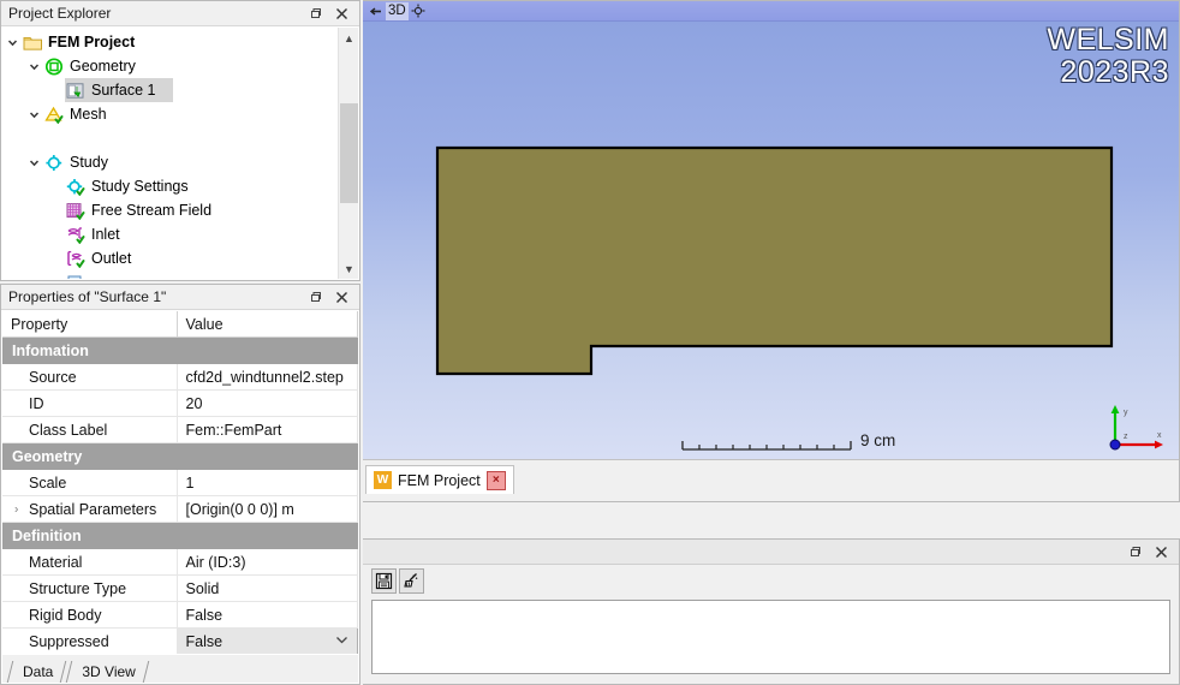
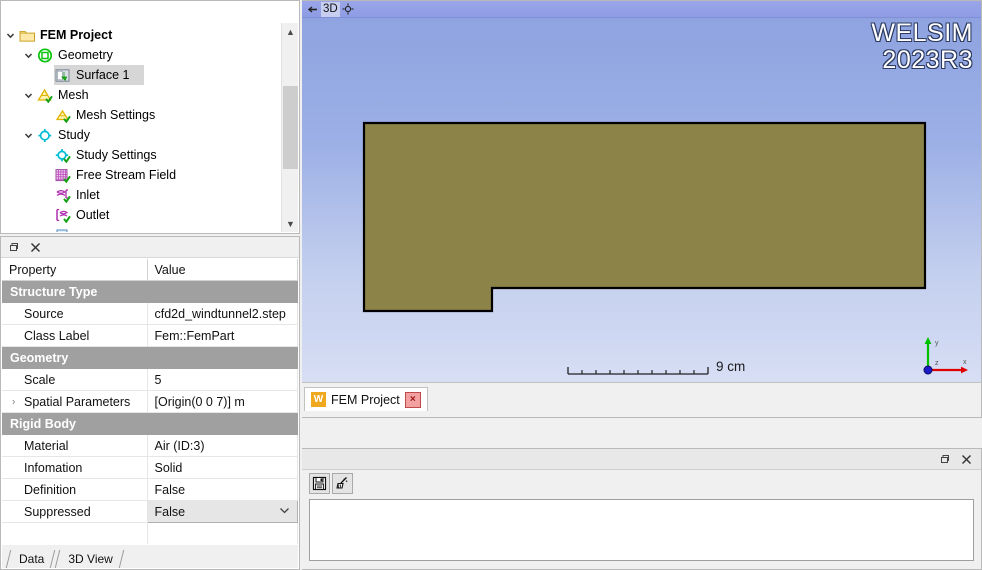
- Project Explorer
  FEM Project
  Geometry
  Surface 1
  Mesh
+ Mesh Settings
  Study
  Study Settings
  Free Stream Field
  Inlet
  Outlet
  ▲
  ▼
- Properties of "Surface 1"
  Property	Value
- Infomation
+ Structure Type
  Source	cfd2d_windtunnel2.step
- ID	20
  Class Label	Fem::FemPart
  Geometry
- Scale	1
+ Scale	5
- Spatial Parameters›	[Origin(0 0 0)] m
+ Spatial Parameters›	[Origin(0 0 7)] m
- Definition
+ Rigid Body
  Material	Air (ID:3)
- Structure Type	Solid
+ Infomation	Solid
- Rigid Body	False
+ Definition	False
  Suppressed	False
  Data
  3D View
  3D
  WELSIM
  2023R3
  9 cm
  W
  FEM Project
  ×
